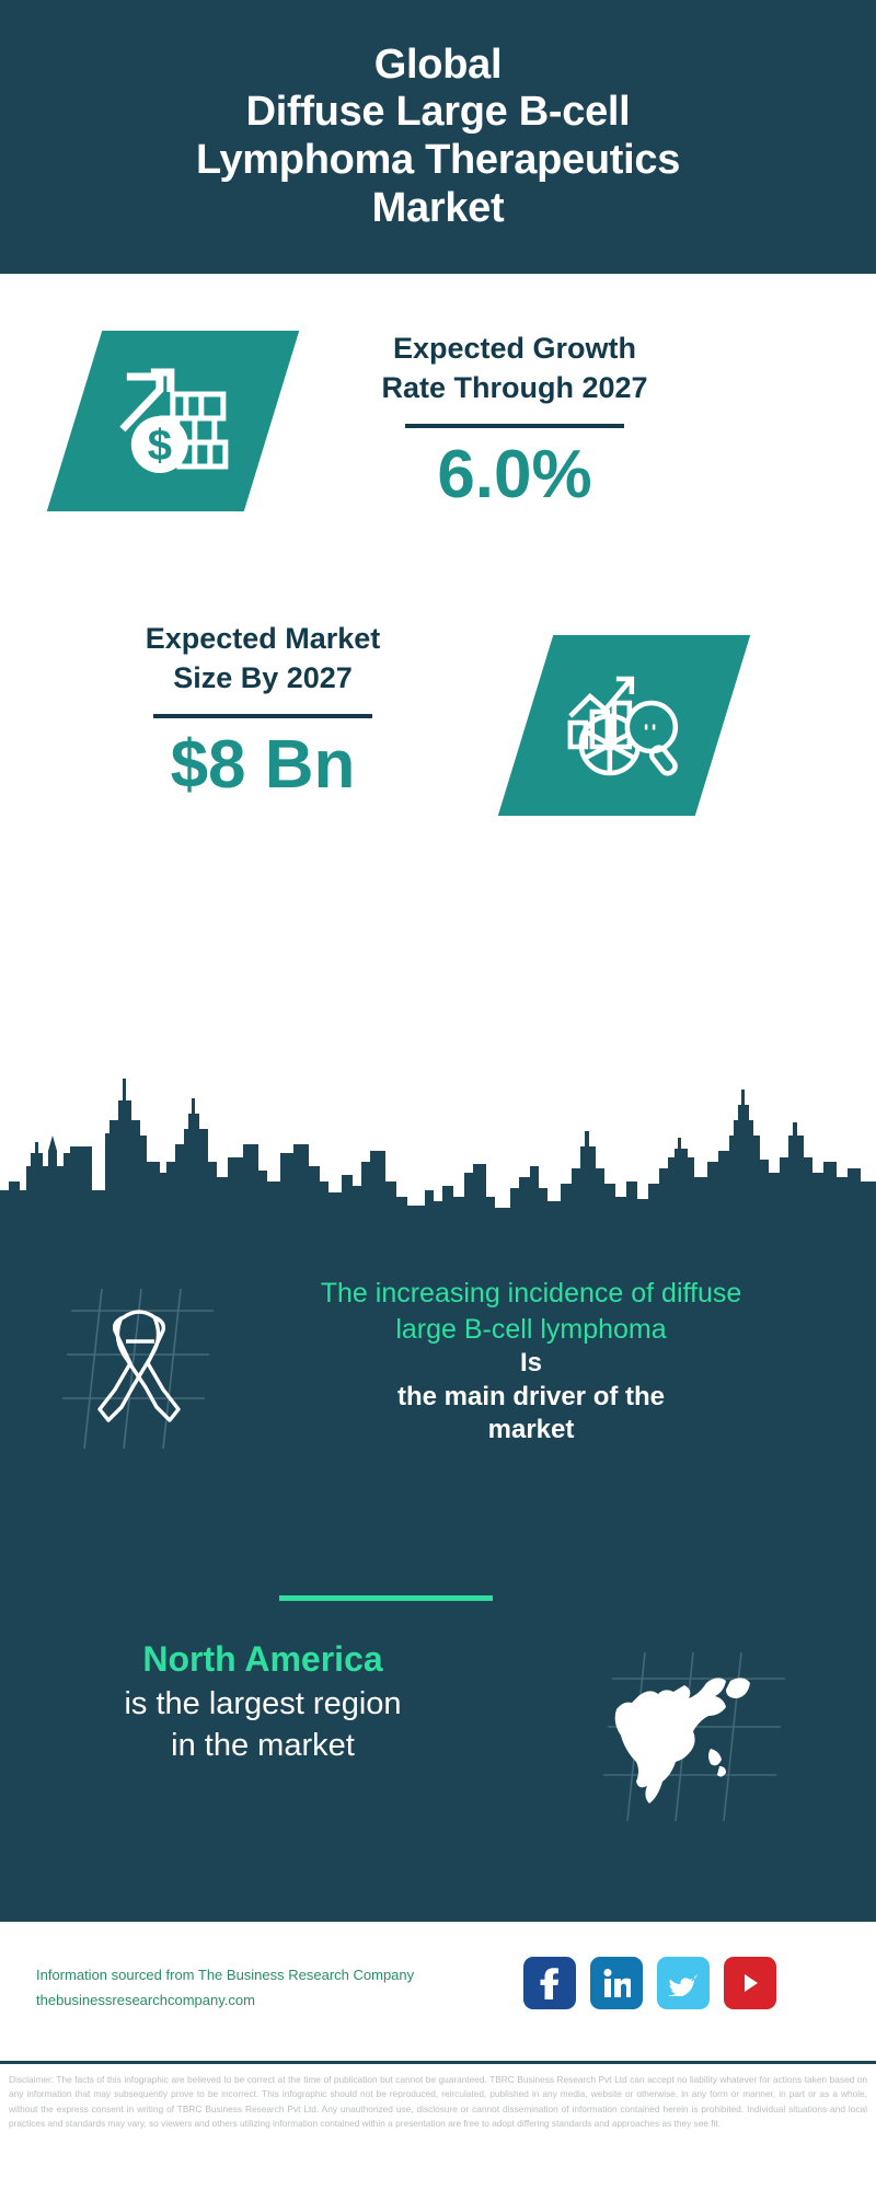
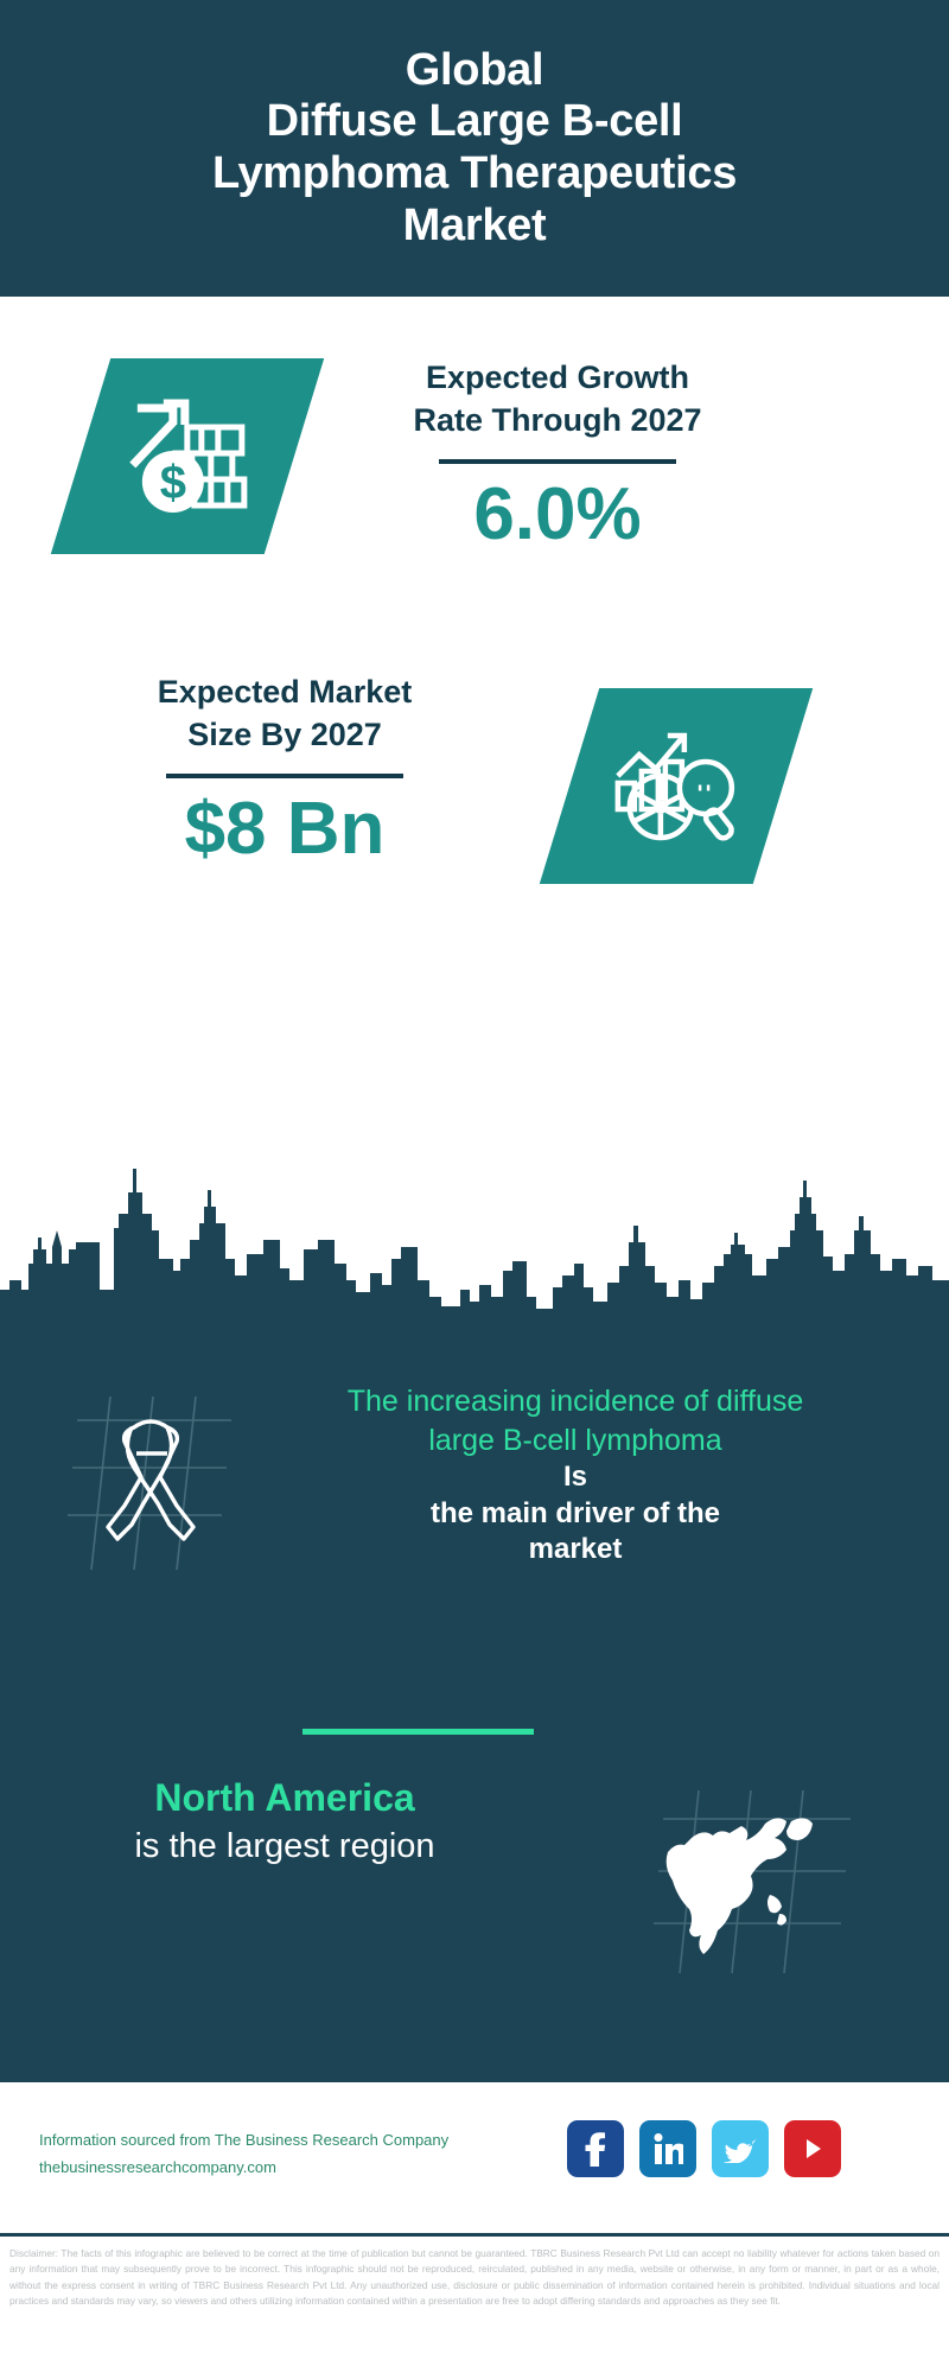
  Global
  Diffuse Large B-cell
  Lymphoma Therapeutics
  Market
  Expected Growth
  Rate Through 2027
  6.0%
  Expected Market
  Size By 2027
  $8 Bn
  The increasing incidence of diffuse
  large B-cell lymphoma
  Is
  the main driver of the
  market
  North America
  is the largest region
- in the market
  Information sourced from The Business Research Company
  thebusinessresearchcompany.com
- Disclaimer: The facts of this infographic are believed to be correct at the time of publication but cannot be guaranteed. TBRC Business Research Pvt Ltd can accept no liability whatever for actions taken based on any information that may subsequently prove to be incorrect. This infographic should not be reproduced, reirculated, published in any media, website or otherwise, in any form or manner, in part or as a whole, without the express consent in writing of TBRC Business Research Pvt Ltd. Any unauthorized use, disclosure or cannot dissemination of information contained herein is prohibited. Individual situations and local practices and standards may vary, so viewers and others utilizing information contained within a presentation are free to adopt differing standards and approaches as they see fit.
+ Disclaimer: The facts of this infographic are believed to be correct at the time of publication but cannot be guaranteed. TBRC Business Research Pvt Ltd can accept no liability whatever for actions taken based on any information that may subsequently prove to be incorrect. This infographic should not be reproduced, reirculated, published in any media, website or otherwise, in any form or manner, in part or as a whole, without the express consent in writing of TBRC Business Research Pvt Ltd. Any unauthorized use, disclosure or public dissemination of information contained herein is prohibited. Individual situations and local practices and standards may vary, so viewers and others utilizing information contained within a presentation are free to adopt differing standards and approaches as they see fit.
